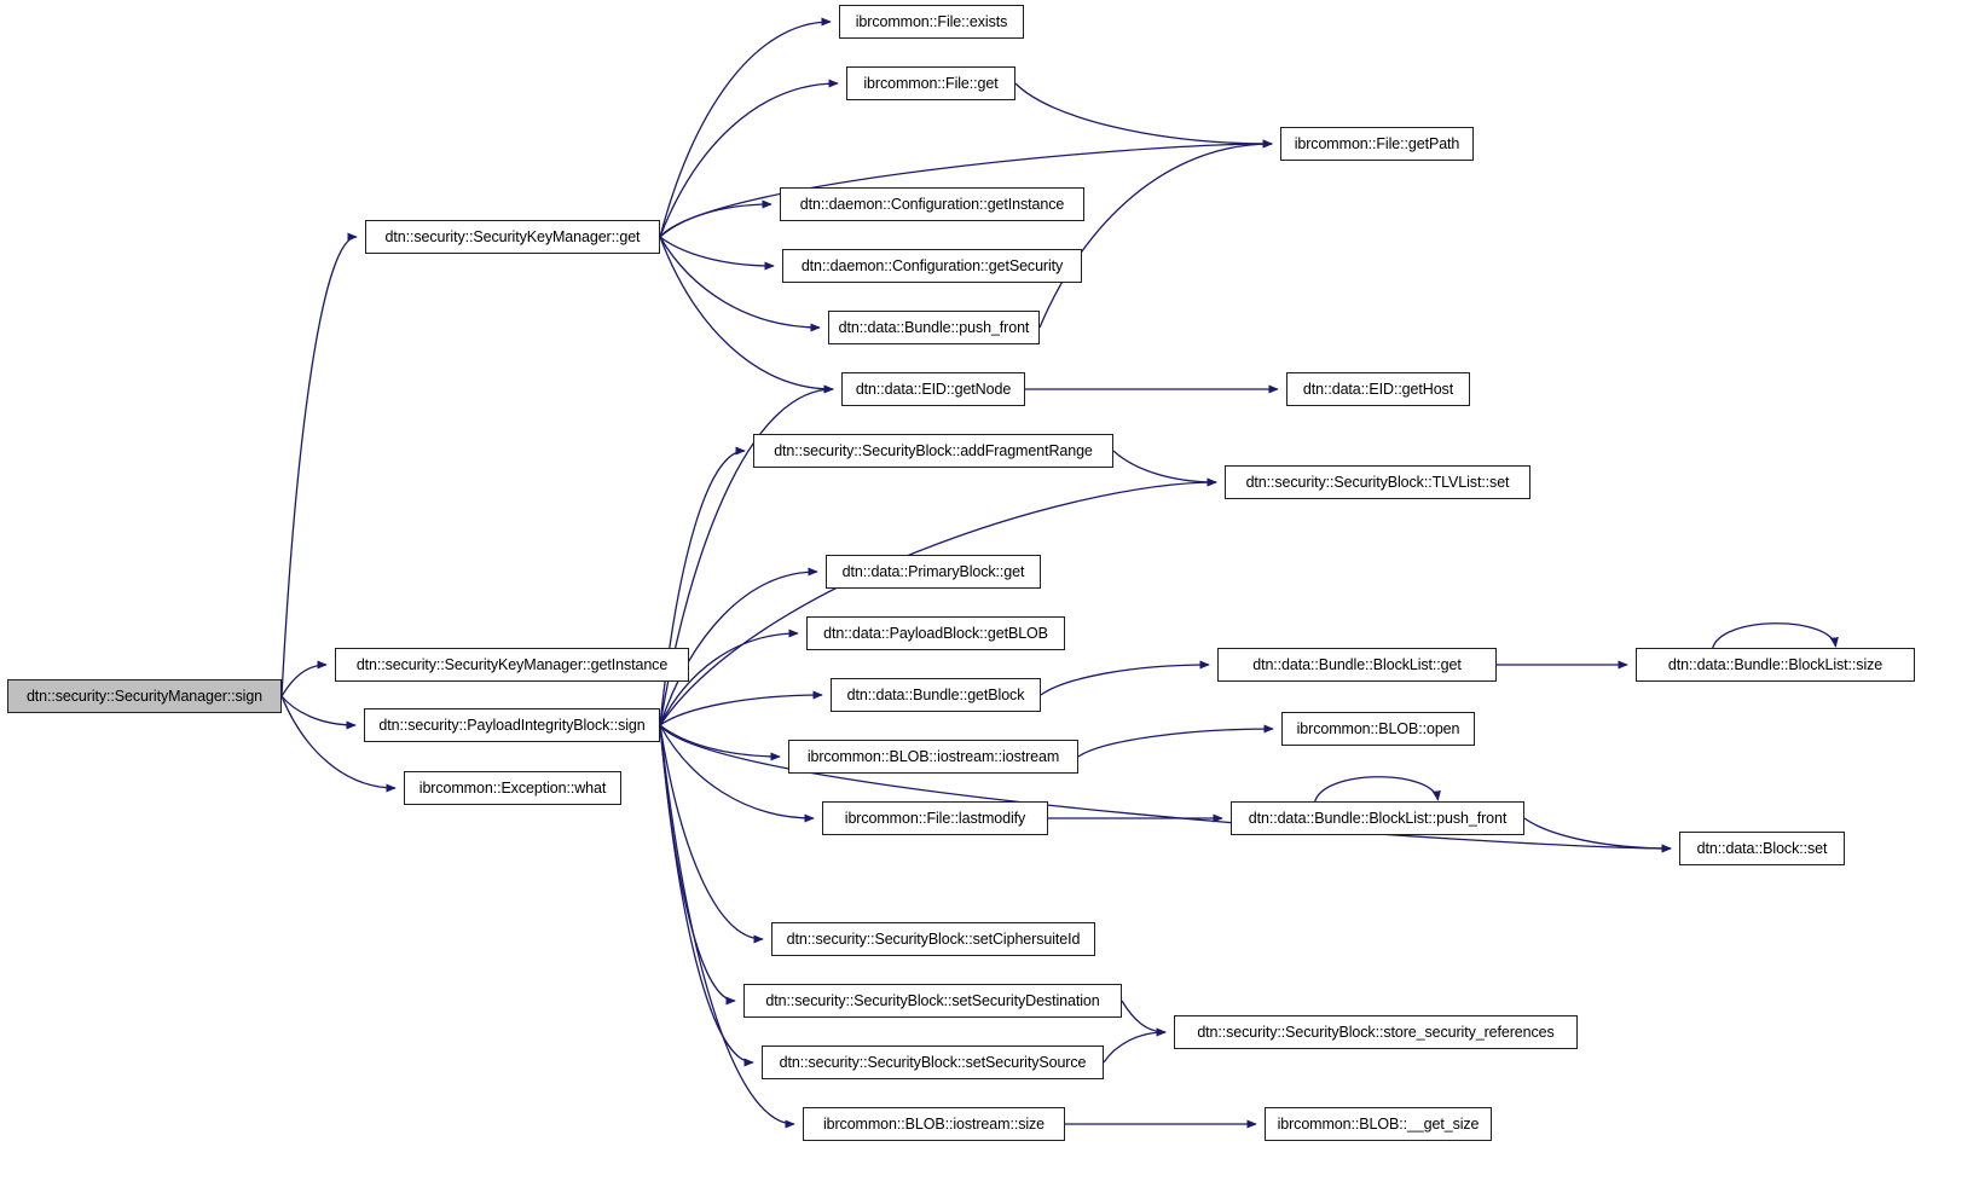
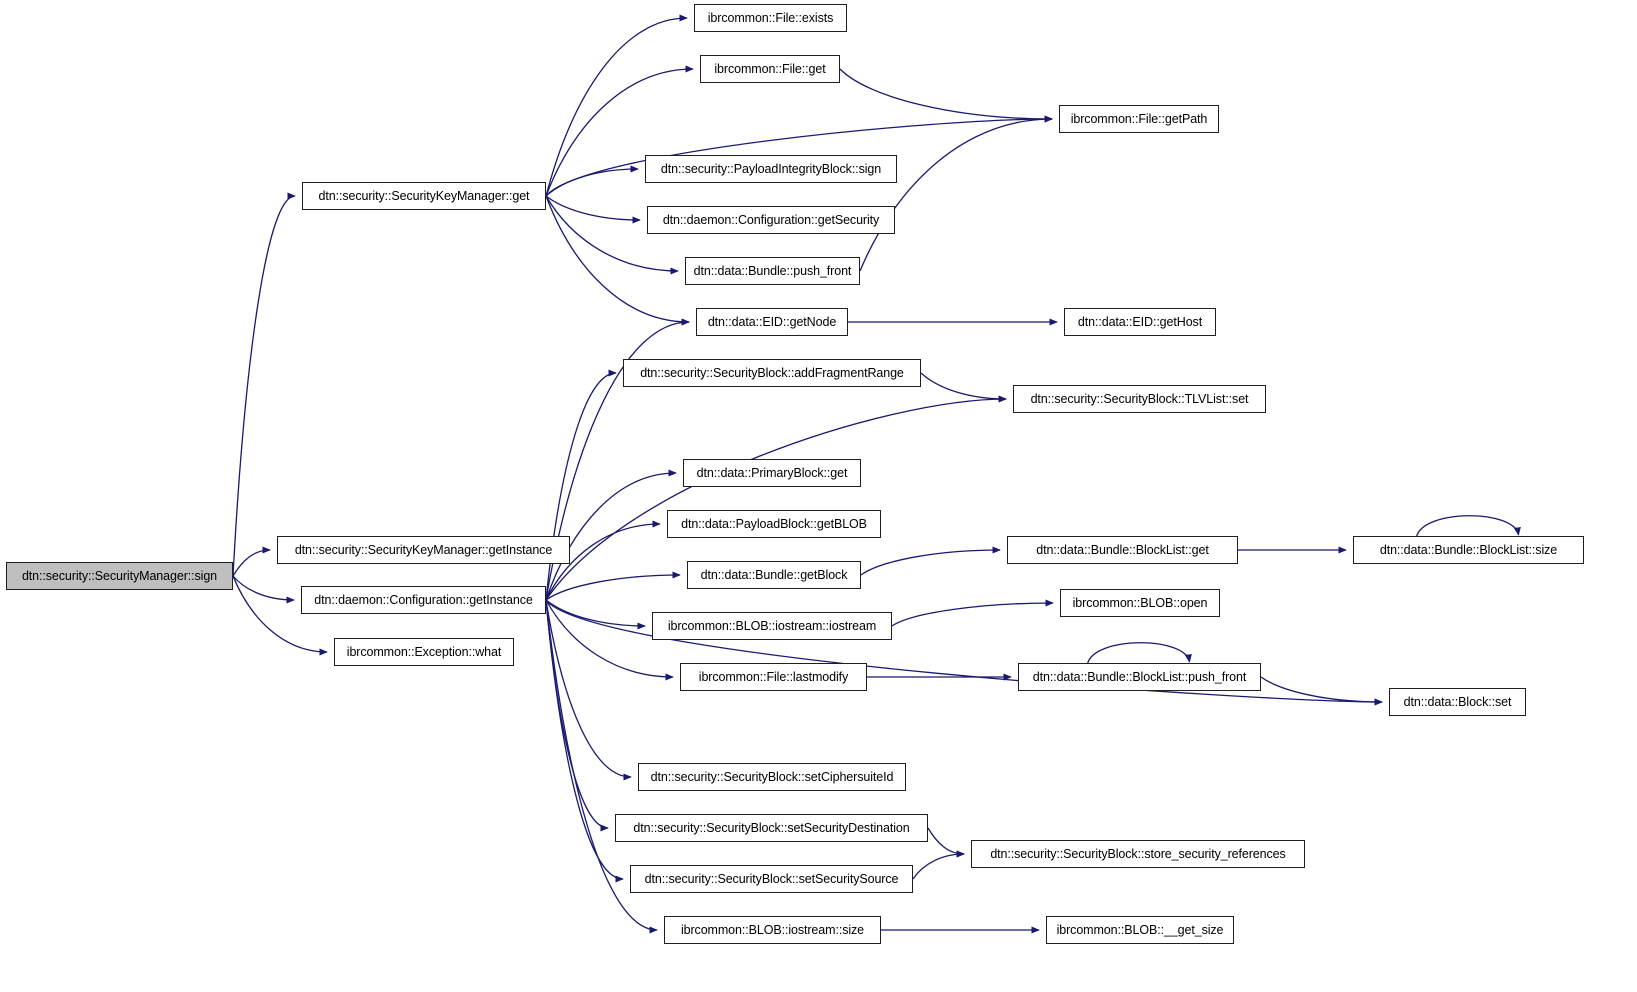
  dtn::security::SecurityManager::sign
  dtn::security::SecurityKeyManager::get
  dtn::security::SecurityKeyManager::getInstance
- dtn::security::PayloadIntegrityBlock::sign
+ dtn::daemon::Configuration::getInstance
  ibrcommon::Exception::what
  ibrcommon::File::exists
  ibrcommon::File::get
  ibrcommon::File::getPath
- dtn::daemon::Configuration::getInstance
+ dtn::security::PayloadIntegrityBlock::sign
  dtn::daemon::Configuration::getSecurity
  dtn::data::Bundle::push_front
  dtn::data::EID::getNode
  dtn::data::EID::getHost
  dtn::security::SecurityBlock::addFragmentRange
  dtn::security::SecurityBlock::TLVList::set
  dtn::data::PrimaryBlock::get
  dtn::data::PayloadBlock::getBLOB
  dtn::data::Bundle::getBlock
  dtn::data::Bundle::BlockList::get
  dtn::data::Bundle::BlockList::size
  ibrcommon::BLOB::iostream::iostream
  ibrcommon::BLOB::open
  ibrcommon::File::lastmodify
  dtn::data::Bundle::BlockList::push_front
  dtn::data::Block::set
  dtn::security::SecurityBlock::setCiphersuiteId
  dtn::security::SecurityBlock::setSecurityDestination
  dtn::security::SecurityBlock::store_security_references
  dtn::security::SecurityBlock::setSecuritySource
  ibrcommon::BLOB::iostream::size
  ibrcommon::BLOB::__get_size
